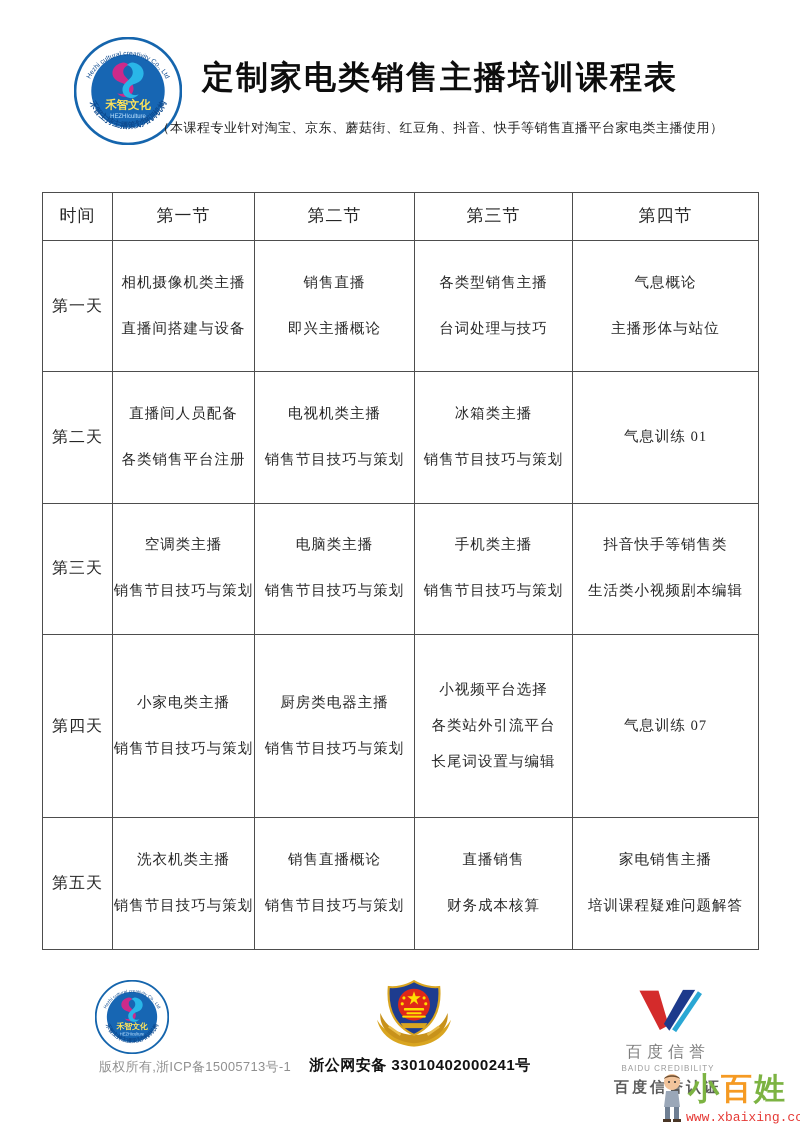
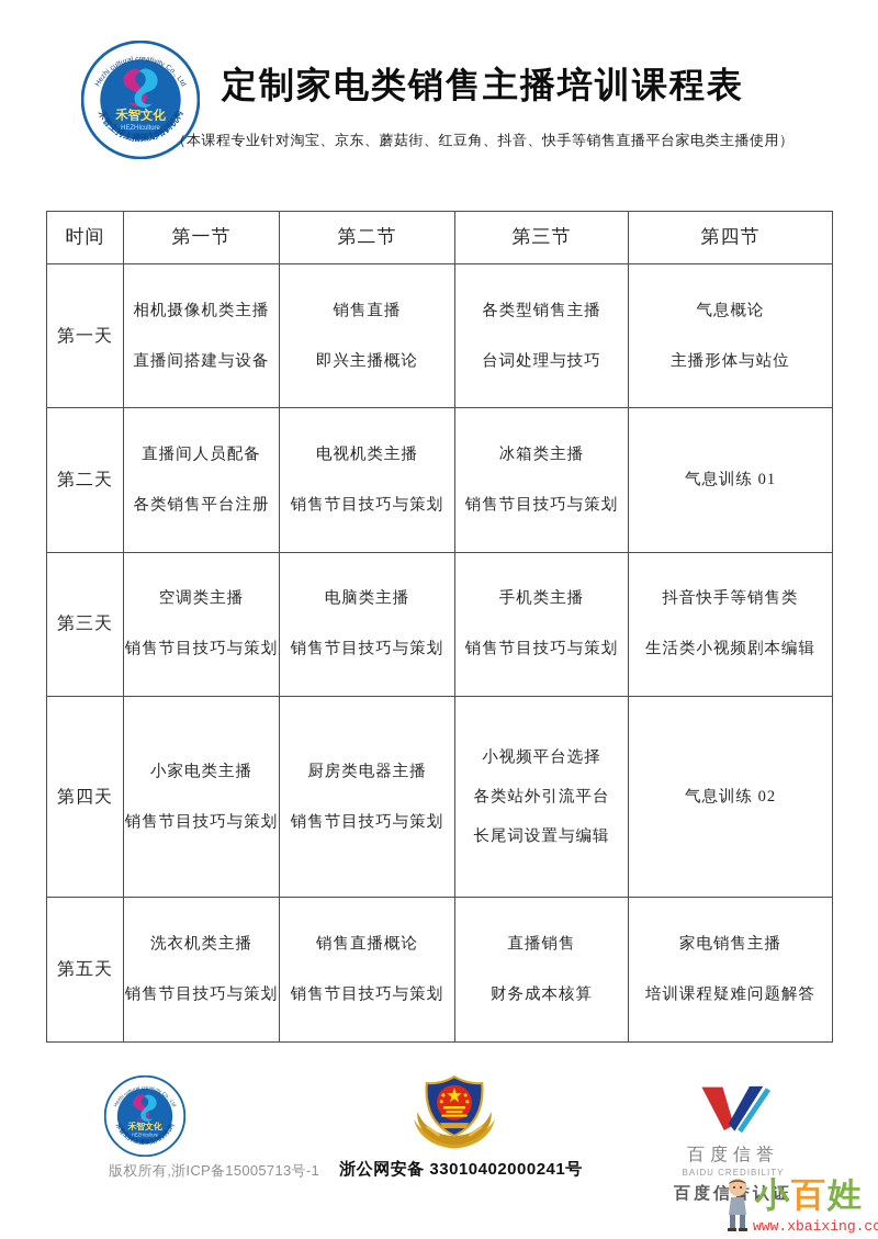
  定制家电类销售主播培训课程表
  （本课程专业针对淘宝、京东、蘑菇街、红豆角、抖音、快手等销售直播平台家电类主播使用）
  时间	第一节	第二节	第三节	第四节
  第一天	相机摄像机类主播 直播间搭建与设备	销售直播 即兴主播概论	各类型销售主播 台词处理与技巧	气息概论 主播形体与站位
  第二天	直播间人员配备 各类销售平台注册	电视机类主播 销售节目技巧与策划	冰箱类主播 销售节目技巧与策划	气息训练 01
  第三天	空调类主播 销售节目技巧与策划	电脑类主播 销售节目技巧与策划	手机类主播 销售节目技巧与策划	抖音快手等销售类 生活类小视频剧本编辑
- 第四天	小家电类主播 销售节目技巧与策划	厨房类电器主播 销售节目技巧与策划	小视频平台选择 各类站外引流平台 长尾词设置与编辑	气息训练 07
+ 第四天	小家电类主播 销售节目技巧与策划	厨房类电器主播 销售节目技巧与策划	小视频平台选择 各类站外引流平台 长尾词设置与编辑	气息训练 02
  第五天	洗衣机类主播 销售节目技巧与策划	销售直播概论 销售节目技巧与策划	直播销售 财务成本核算	家电销售主播 培训课程疑难问题解答
  版权所有,浙ICP备15005713号-1
  浙公网安备 33010402000241号
  百度信誉
  BAIDU CREDIBILITY
  百度信认证
  小百姓
  www.xbaixing.co
